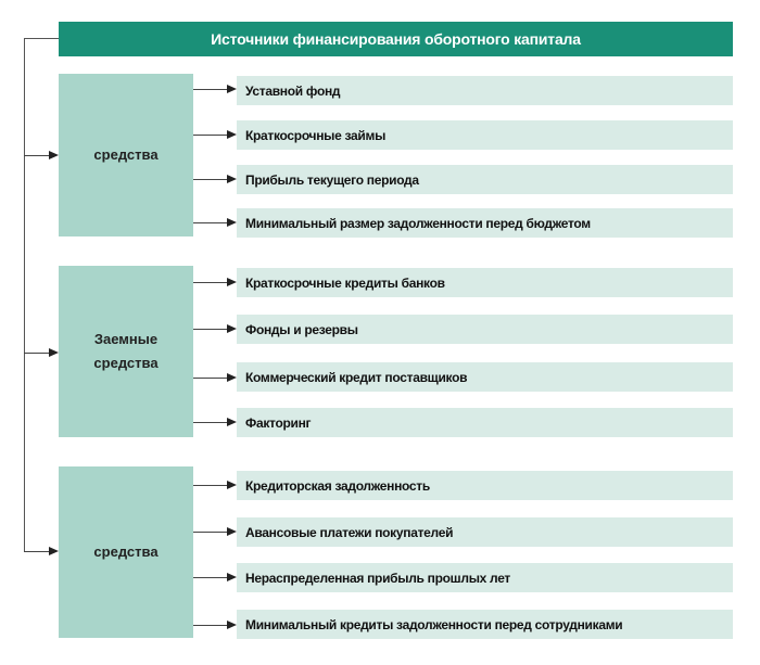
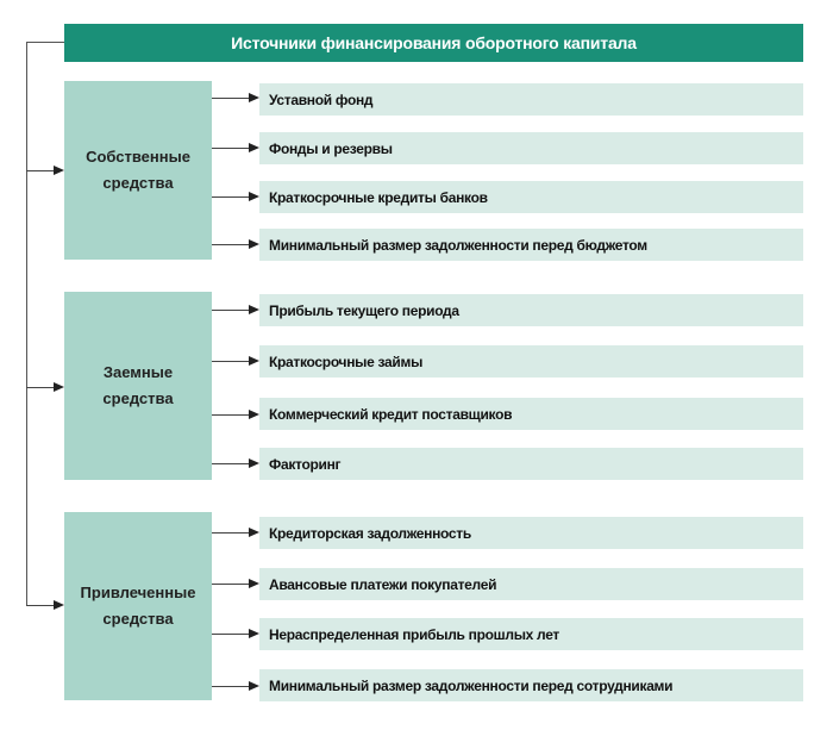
  Источники финансирования оборотного капитала
+ Собственные
  средства
  Уставной фонд
- Краткосрочные займы
+ Фонды и резервы
- Прибыль текущего периода
+ Краткосрочные кредиты банков
  Минимальный размер задолженности перед бюджетом
  Заемные
  средства
- Краткосрочные кредиты банков
+ Прибыль текущего периода
- Фонды и резервы
+ Краткосрочные займы
  Коммерческий кредит поставщиков
  Факторинг
+ Привлеченные
  средства
  Кредиторская задолженность
  Авансовые платежи покупателей
  Нераспределенная прибыль прошлых лет
- Минимальный кредиты задолженности перед сотрудниками
+ Минимальный размер задолженности перед сотрудниками
